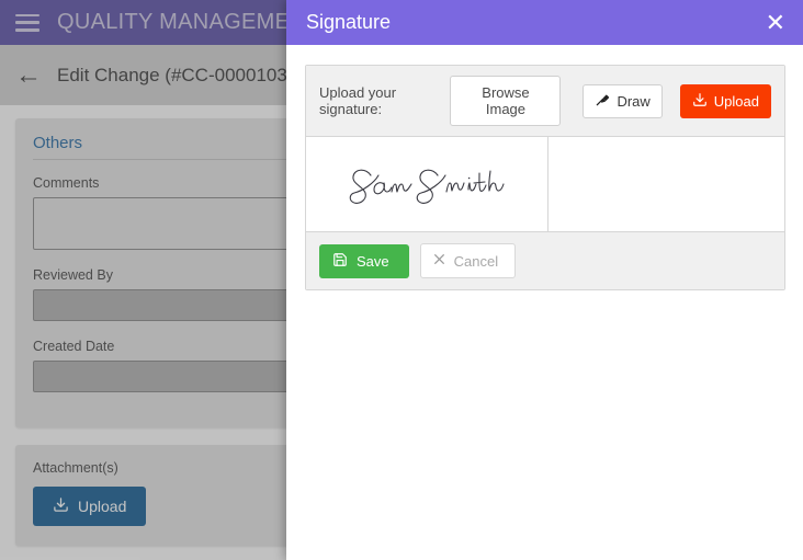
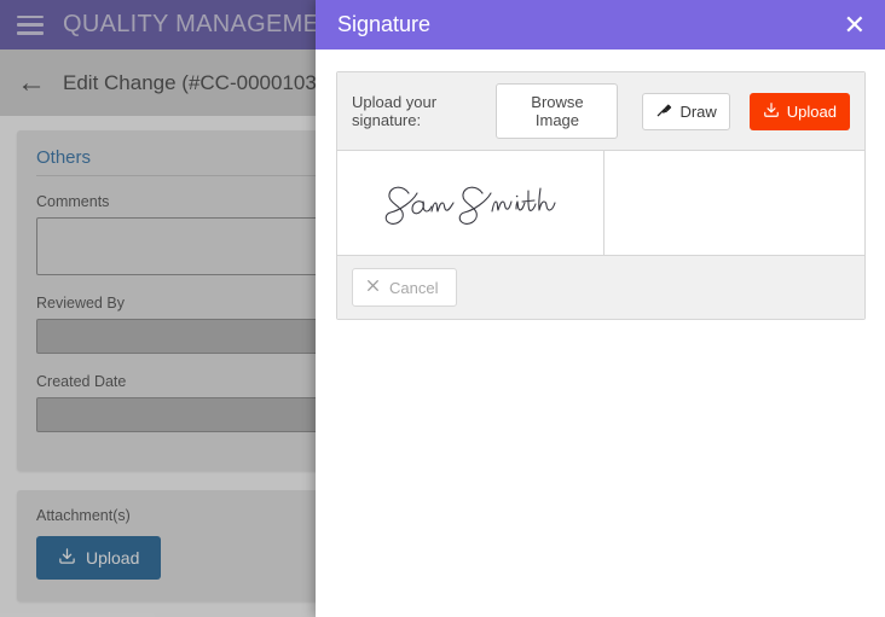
  QUALITY MANAGEME
  ←
  Edit Change (#CC-0000103
  Others
  Comments
  Reviewed By
  Created Date
  Attachment(s)
  Upload
  Signature
  ✕
  Upload your signature:
  Browse Image
  Draw
  Upload
- Save
  Cancel
